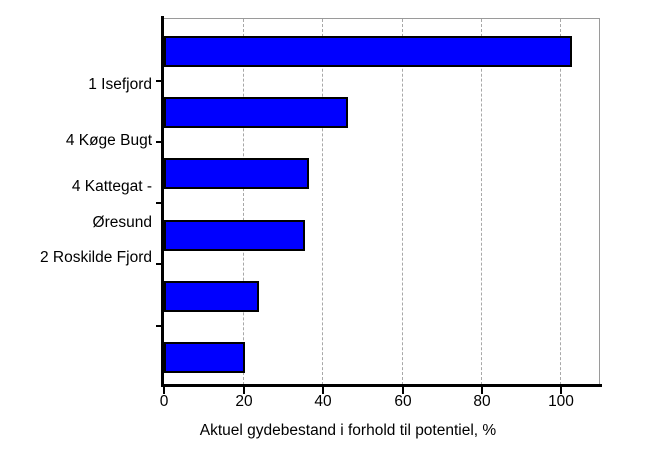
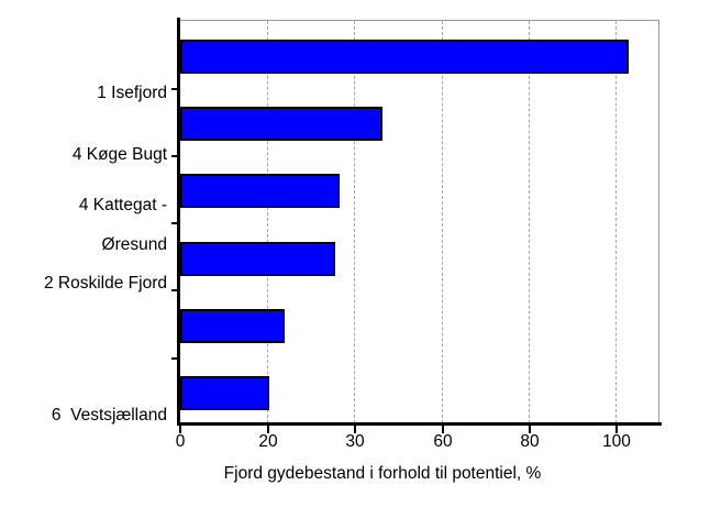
  1 Isefjord
  4 Køge Bugt
  4 Kattegat -
  Øresund
  2 Roskilde Fjord
+ 6 Vestsjælland
  0
  20
- 40
+ 30
  60
  80
  100
- Aktuel gydebestand i forhold til potentiel, %
+ Fjord gydebestand i forhold til potentiel, %
